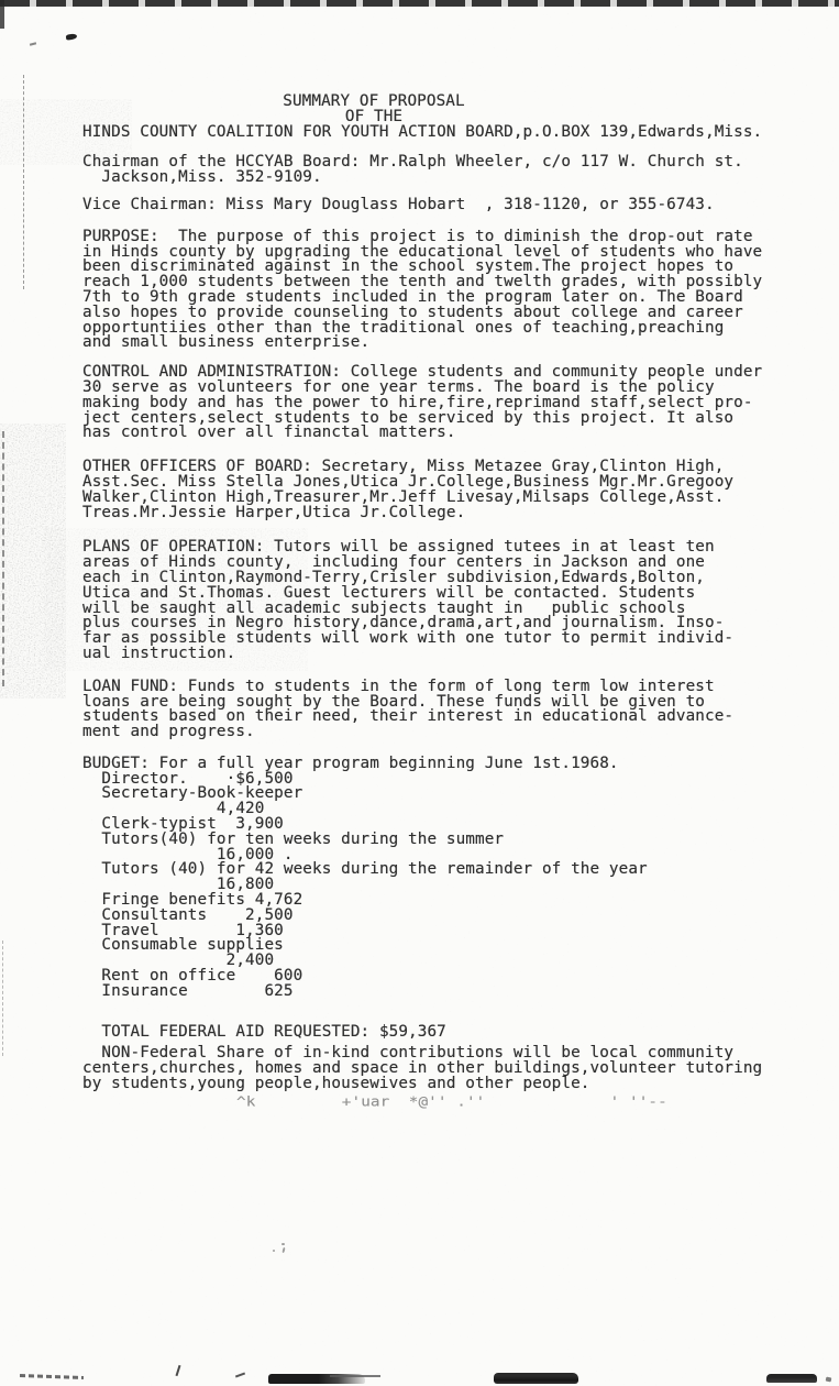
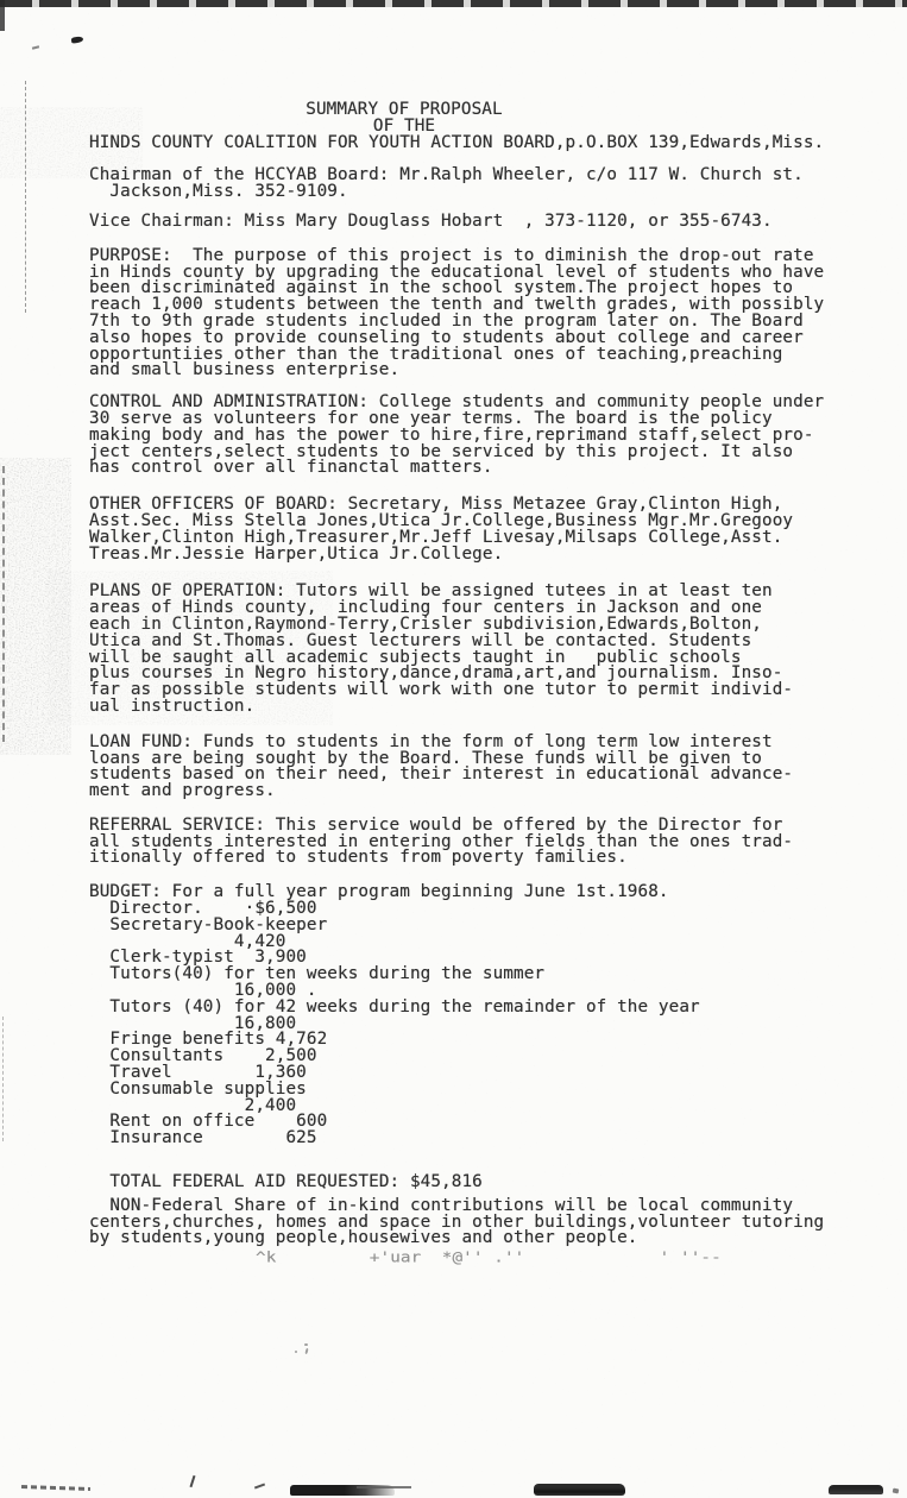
  SUMMARY OF PROPOSAL
  OF THE
  HINDS COUNTY COALITION FOR YOUTH ACTION BOARD,p.O.BOX 139,Edwards,Miss.
  Chairman of the HCCYAB Board: Mr.Ralph Wheeler, c/o 117 W. Church st.
  Jackson,Miss. 352-9109.
- Vice Chairman: Miss Mary Douglass Hobart , 318-1120, or 355-6743.
+ Vice Chairman: Miss Mary Douglass Hobart , 373-1120, or 355-6743.
  PURPOSE: The purpose of this project is to diminish the drop-out rate
  in Hinds county by upgrading the educational level of students who have
  been discriminated against in the school system.The project hopes to
  reach 1,000 students between the tenth and twelth grades, with possibly
  7th to 9th grade students included in the program later on. The Board
  also hopes to provide counseling to students about college and career
  opportuntiies other than the traditional ones of teaching,preaching
  and small business enterprise.
  CONTROL AND ADMINISTRATION: College students and community people under
  30 serve as volunteers for one year terms. The board is the policy
  making body and has the power to hire,fire,reprimand staff,select pro-
  ject centers,select students to be serviced by this project. It also
  has control over all financtal matters.
  OTHER OFFICERS OF BOARD: Secretary, Miss Metazee Gray,Clinton High,
  Asst.Sec. Miss Stella Jones,Utica Jr.College,Business Mgr.Mr.Gregooy
  Walker,Clinton High,Treasurer,Mr.Jeff Livesay,Milsaps College,Asst.
  Treas.Mr.Jessie Harper,Utica Jr.College.
  PLANS OF OPERATION: Tutors will be assigned tutees in at least ten
  areas of Hinds county, including four centers in Jackson and one
  each in Clinton,Raymond-Terry,Crisler subdivision,Edwards,Bolton,
  Utica and St.Thomas. Guest lecturers will be contacted. Students
  will be saught all academic subjects taught in public schools
  plus courses in Negro history,dance,drama,art,and journalism. Inso-
  far as possible students will work with one tutor to permit individ-
  ual instruction.
  LOAN FUND: Funds to students in the form of long term low interest
  loans are being sought by the Board. These funds will be given to
  students based on their need, their interest in educational advance-
  ment and progress.
+ REFERRAL SERVICE: This service would be offered by the Director for
+ all students interested in entering other fields than the ones trad-
+ itionally offered to students from poverty families.
  BUDGET: For a full year program beginning June 1st.1968.
  Director. ·$6,500
  Secretary-Book-keeper
  4,420
  Clerk-typist 3,900
  Tutors(40) for ten weeks during the summer
  16,000 .
  Tutors (40) for 42 weeks during the remainder of the year
  16,800
  Fringe benefits 4,762
  Consultants 2,500
  Travel 1,360
  Consumable supplies
  2,400
  Rent on office 600
  Insurance 625
- TOTAL FEDERAL AID REQUESTED: $59,367
+ TOTAL FEDERAL AID REQUESTED: $45,816
  NON-Federal Share of in-kind contributions will be local community
  centers,churches, homes and space in other buildings,volunteer tutoring
  by students,young people,housewives and other people.
  ^k +'uar *@'' .'' ' ''--
